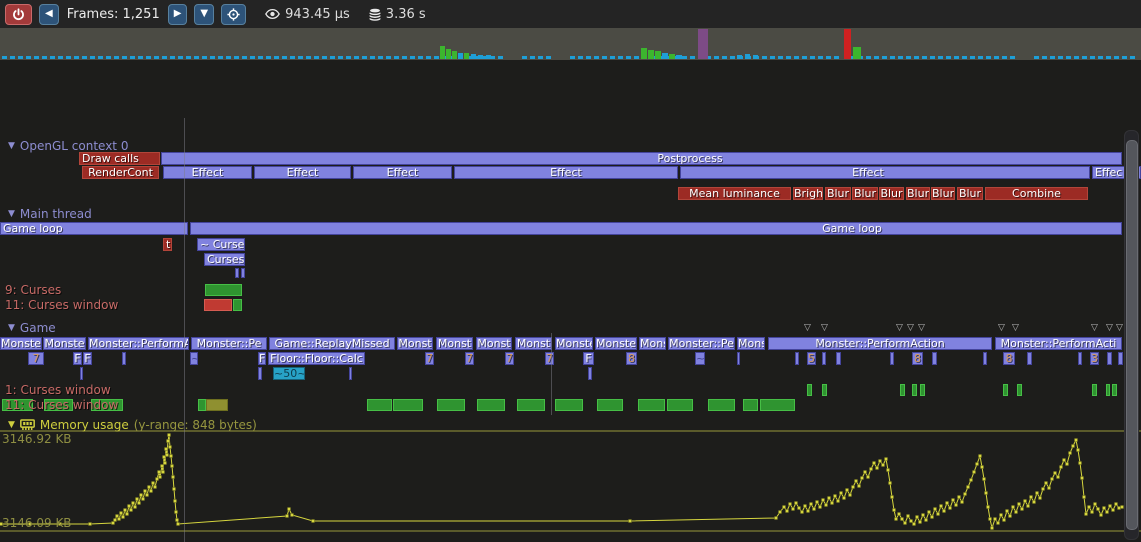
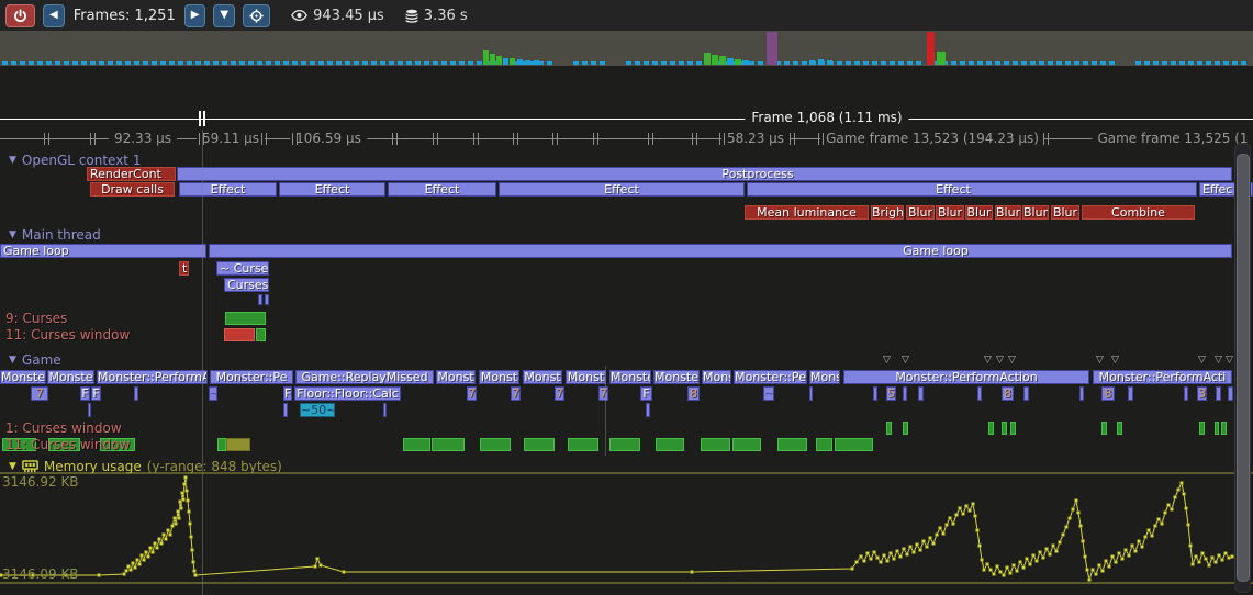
  ◀
  Frames: 1,251
  ▶
  ▼
  943.45 µs
  3.36 s
+ Frame 1,068 (1.11 ms)
+ 92.33 µs
+ 59.11 µs
+ 106.59 µs
+ 58.23 µs
+ Game frame 13,523 (194.23 µs)
+ Game frame 13,525 (1
  ▼
- OpenGL context 0
+ OpenGL context 1
- Draw calls
+ RenderCont
  Postprocess
- RenderCont
+ Draw calls
  Effect
  Effect
  Effect
  Effect
  Effect
  Effec
  Mean luminance
  Brigh
  Blur
  Blur
  Blur
  Blur
  Blur
  Blur
  Combine
  ▼
  Main thread
  Game loop
  Game loop
  ti
  ~ Curse
  Curses
  9: Curses
  11: Curses window
  ▼
  Game
  ▽
  ▽
  ▽
  ▽
  ▽
  ▽
  ▽
  ▽
  ▽
  ▽
  Monste
  Monste
  Monster::PerformA
  Monster::Pe
  Game::ReplayMissed
  Monst
  Monst
  Monst
  Monst
  Monste
  Monste
  Mon
  Monster::Pe
  Mons
  Monster::PerformAction
  Monster::PerformActi
  7
  F
  F
  ~
  F
  Floor::Floor::Calc
  7
  7
  7
  7
  F
  8
  ~
  5
  8
  8
  3
  ~50~
  1: Curses window
  11: Curses window
  ▼
  Memory usage
  (y-range: 848 bytes)
  3146.92 KB
  3146.09 KB
